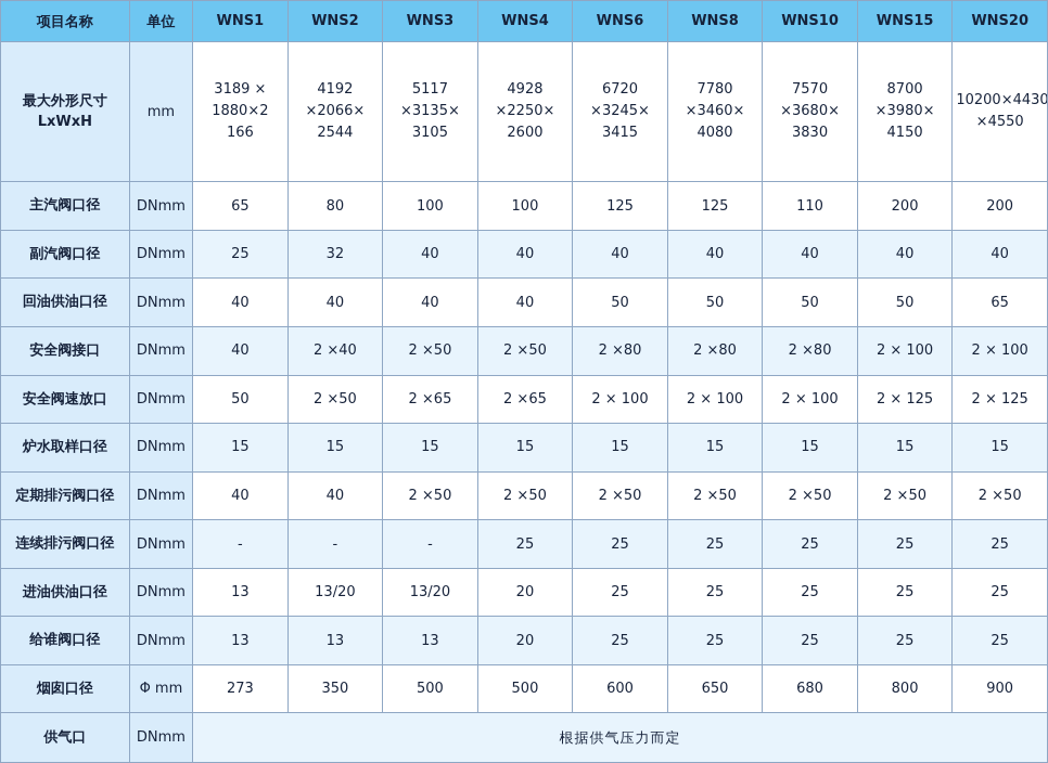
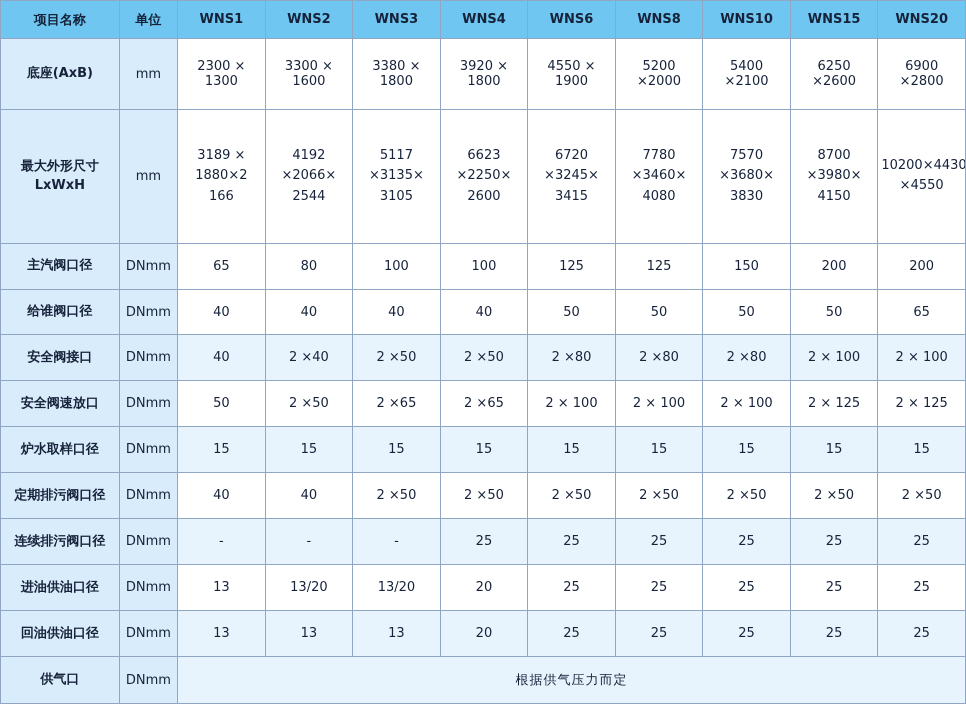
  项目名称	单位	WNS1	WNS2	WNS3	WNS4	WNS6	WNS8	WNS10	WNS15	WNS20
+ 底座(AxB)	mm	2300 × 1300	3300 × 1600	3380 × 1800	3920 × 1800	4550 × 1900	5200 ×2000	5400 ×2100	6250 ×2600	6900 ×2800
- 最大外形尺寸 LxWxH	mm	3189 × 1880×2 166	4192 ×2066× 2544	5117 ×3135× 3105	4928 ×2250× 2600	6720 ×3245× 3415	7780 ×3460× 4080	7570 ×3680× 3830	8700 ×3980× 4150	10200×4430 ×4550
+ 最大外形尺寸 LxWxH	mm	3189 × 1880×2 166	4192 ×2066× 2544	5117 ×3135× 3105	6623 ×2250× 2600	6720 ×3245× 3415	7780 ×3460× 4080	7570 ×3680× 3830	8700 ×3980× 4150	10200×4430 ×4550
- 主汽阀口径	DNmm	65	80	100	100	125	125	110	200	200
+ 主汽阀口径	DNmm	65	80	100	100	125	125	150	200	200
- 副汽阀口径	DNmm	25	32	40	40	40	40	40	40	40
- 回油供油口径	DNmm	40	40	40	40	50	50	50	50	65
+ 给谁阀口径	DNmm	40	40	40	40	50	50	50	50	65
  安全阀接口	DNmm	40	2 ×40	2 ×50	2 ×50	2 ×80	2 ×80	2 ×80	2 × 100	2 × 100
  安全阀速放口	DNmm	50	2 ×50	2 ×65	2 ×65	2 × 100	2 × 100	2 × 100	2 × 125	2 × 125
  炉水取样口径	DNmm	15	15	15	15	15	15	15	15	15
  定期排污阀口径	DNmm	40	40	2 ×50	2 ×50	2 ×50	2 ×50	2 ×50	2 ×50	2 ×50
  连续排污阀口径	DNmm	-	-	-	25	25	25	25	25	25
  进油供油口径	DNmm	13	13/20	13/20	20	25	25	25	25	25
- 给谁阀口径	DNmm	13	13	13	20	25	25	25	25	25
+ 回油供油口径	DNmm	13	13	13	20	25	25	25	25	25
- 烟囱口径	Φ mm	273	350	500	500	600	650	680	800	900
  供气口	DNmm	根据供气压力而定
